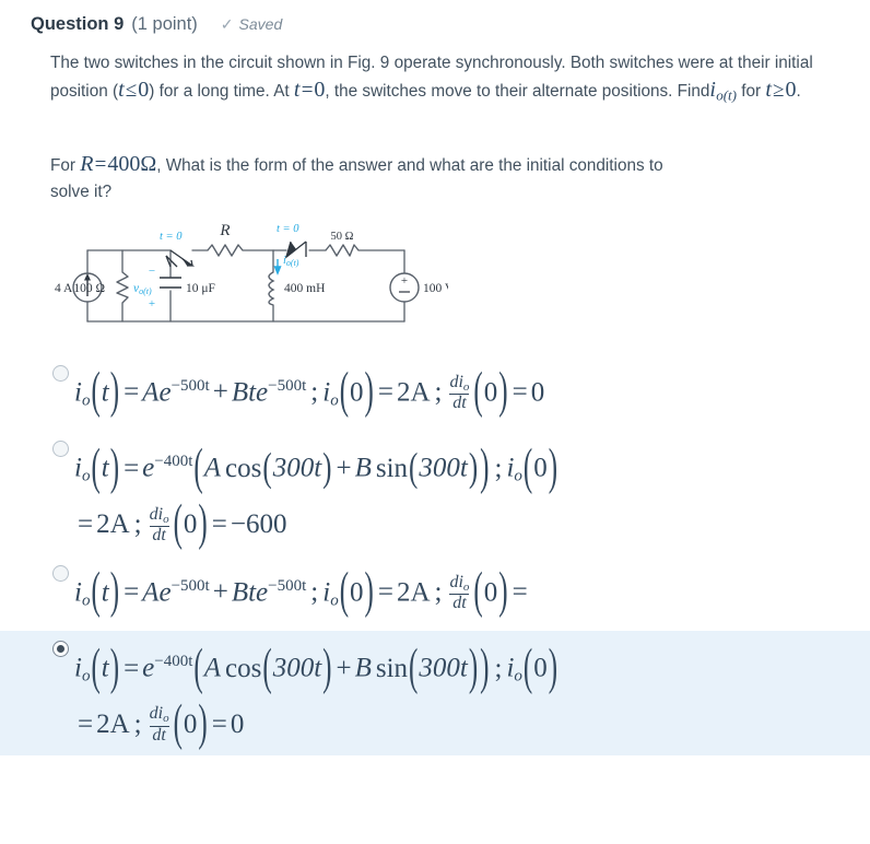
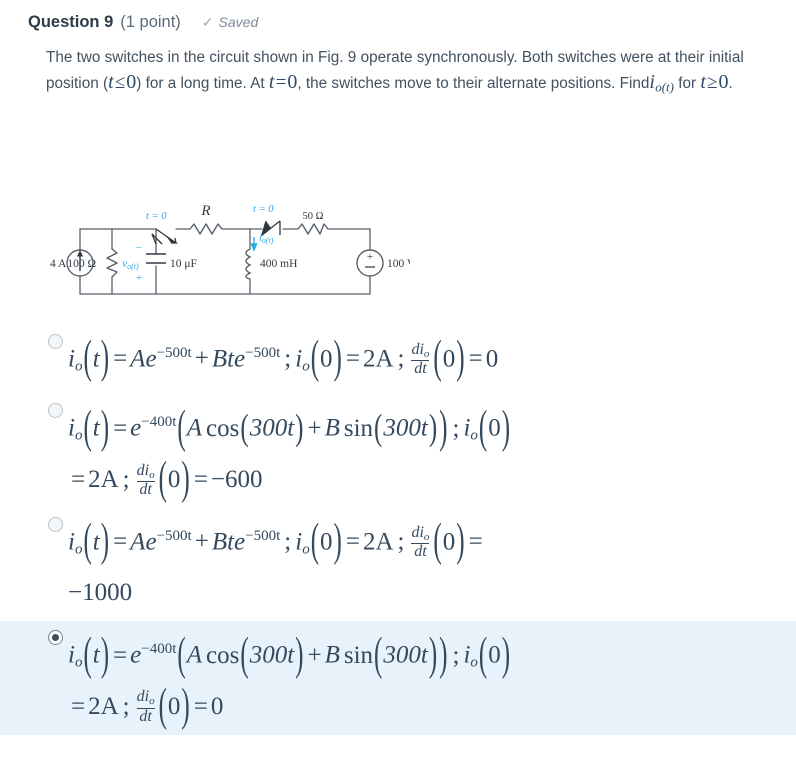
  Question 9
  (1 point)
  ✓
  Saved
  The two switches in the circuit shown in Fig. 9 operate synchronously. Both switches were at their initial position (t≤0) for a long time. At t=0, the switches move to their alternate positions. Findio(t) for t≥0.
- For R=400Ω, What is the form of the answer and what are the initial conditions to solve it?
  +
  4 A
  100 Ω
  vo(t)
  −
  +
  10 μF
  t = 0
  R
  t = 0
  50 Ω
  io(t)
  400 mH
  100
  io(t) =Ae−500t +Bte−500t ; io(0) =2A ;
  dio
  dt
  (0) =0
  io(t) =e−400t(A cos(300t) +B sin(300t)) ; io(0)
  =2A ;
  dio
  dt
  (0) =−600
  io(t) =Ae−500t +Bte−500t ; io(0) =2A ;
  dio
  dt
  (0) =
+ −1000
  io(t) =e−400t(A cos(300t) +B sin(300t)) ; io(0)
  =2A ;
  dio
  dt
  (0) =0
